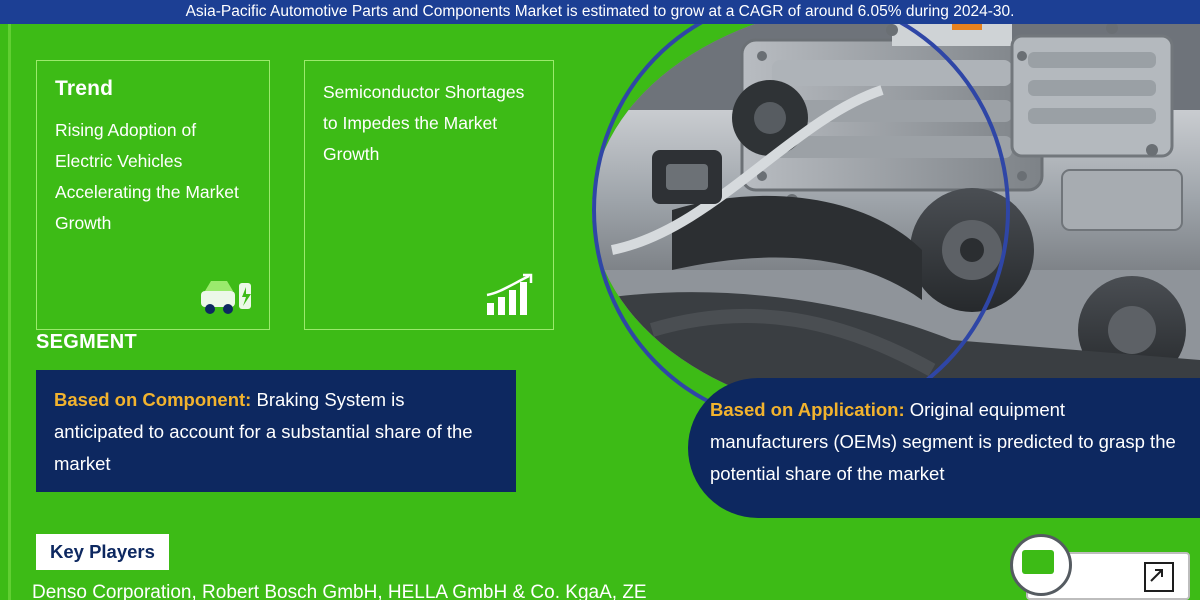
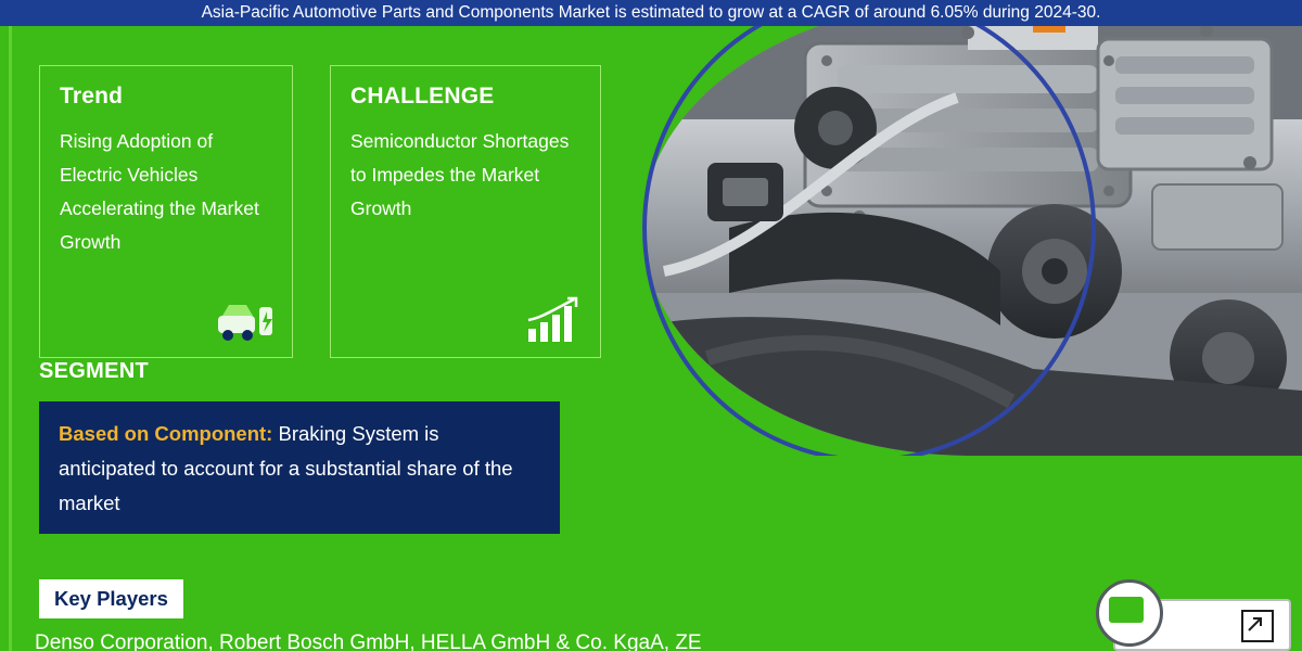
  Asia-Pacific Automotive Parts and Components Market is estimated to grow at a CAGR of around 6.05% during 2024-30.
  Trend
  Rising Adoption of Electric Vehicles Accelerating the Market Growth
+ CHALLENGE
  Semiconductor Shortages to Impedes the Market Growth
  SEGMENT
  Based on Component: Braking System is anticipated to account for a substantial share of the market
- Based on Application: Original equipment manufacturers (OEMs) segment is predicted to grasp the potential share of the market
  Key Players
  Denso Corporation, Robert Bosch GmbH, HELLA GmbH & Co. KgaA, ZE
